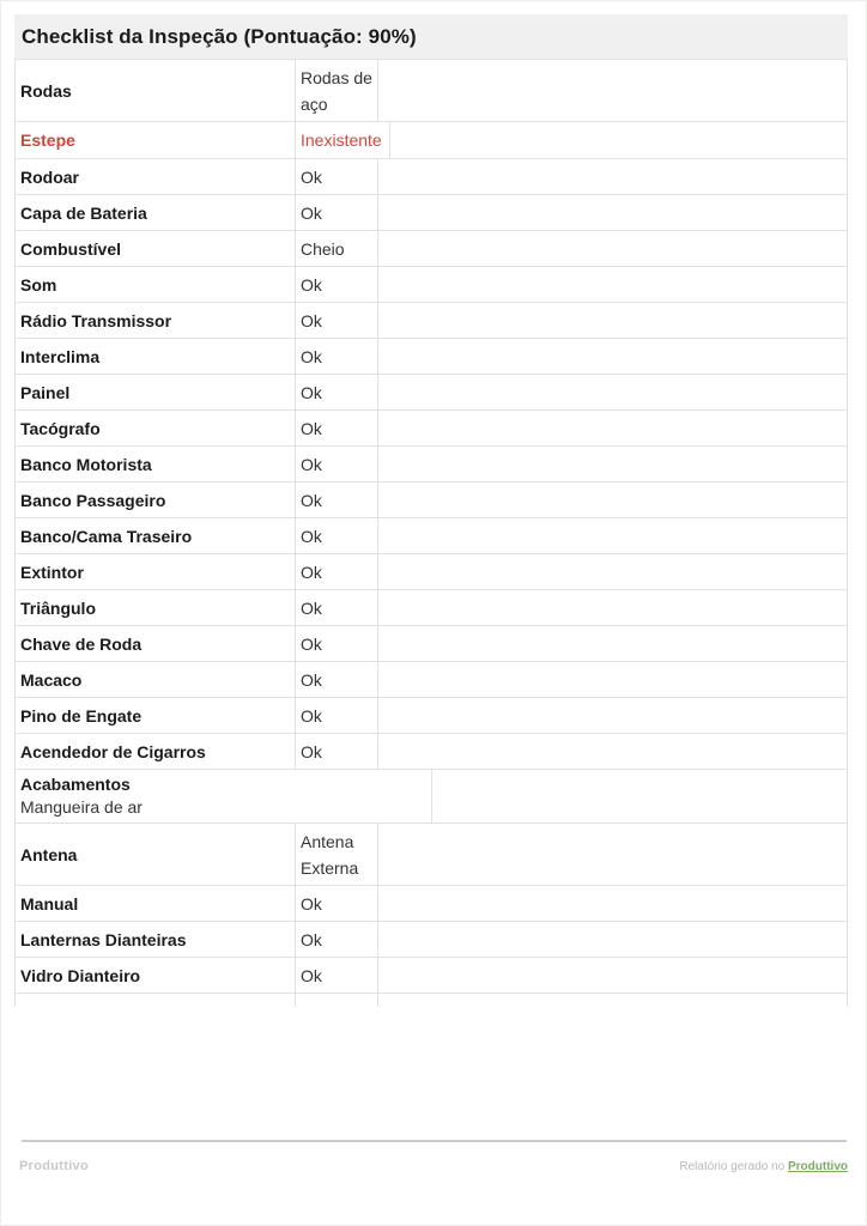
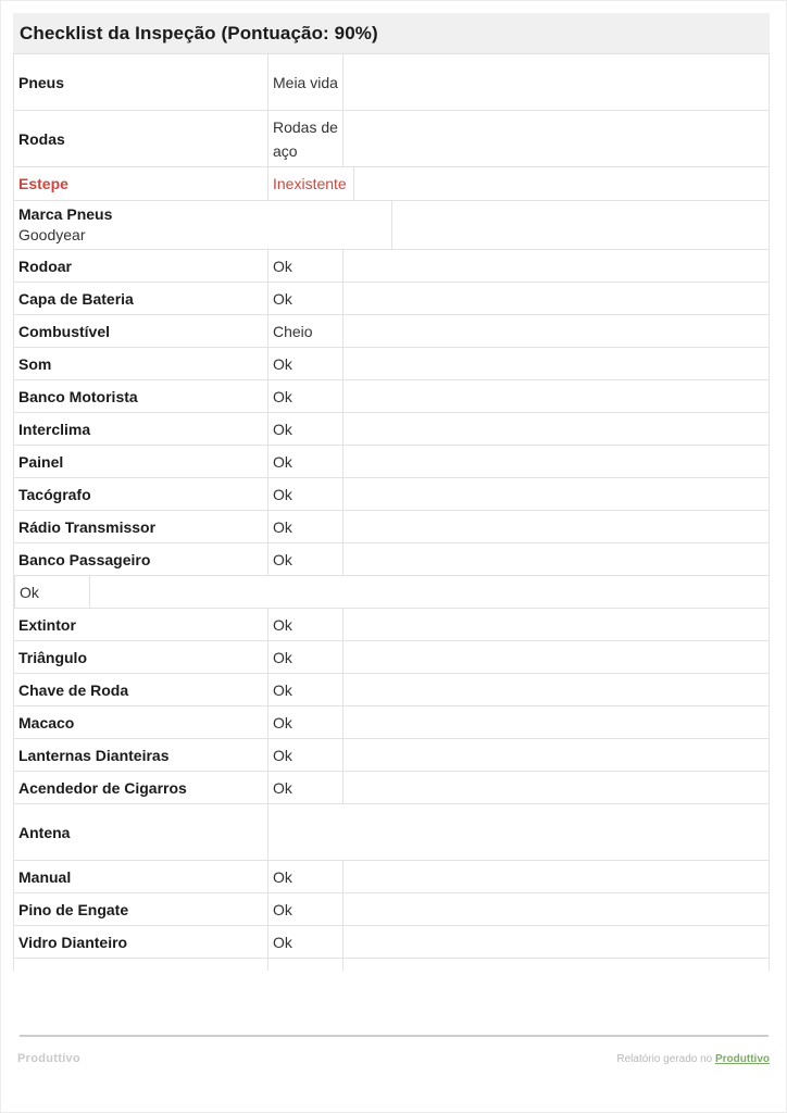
  Checklist da Inspeção (Pontuação: 90%)
+ Pneus
+ Meia vida
  Rodas
  Rodas de aço
  Estepe
  Inexistente
+ Marca Pneus
+ Goodyear
  Rodoar
  Ok
  Capa de Bateria
  Ok
  Combustível
  Cheio
  Som
  Ok
- Rádio Transmissor
+ Banco Motorista
  Ok
  Interclima
  Ok
  Painel
  Ok
  Tacógrafo
  Ok
- Banco Motorista
+ Rádio Transmissor
  Ok
  Banco Passageiro
  Ok
- Banco/Cama Traseiro
  Ok
  Extintor
  Ok
  Triângulo
  Ok
  Chave de Roda
  Ok
  Macaco
  Ok
- Pino de Engate
+ Lanternas Dianteiras
  Ok
  Acendedor de Cigarros
  Ok
- Acabamentos
- Mangueira de ar
  Antena
- Antena Externa
  Manual
  Ok
- Lanternas Dianteiras
+ Pino de Engate
  Ok
  Vidro Dianteiro
  Ok
  Produttivo
  Relatório gerado no Produttivo
